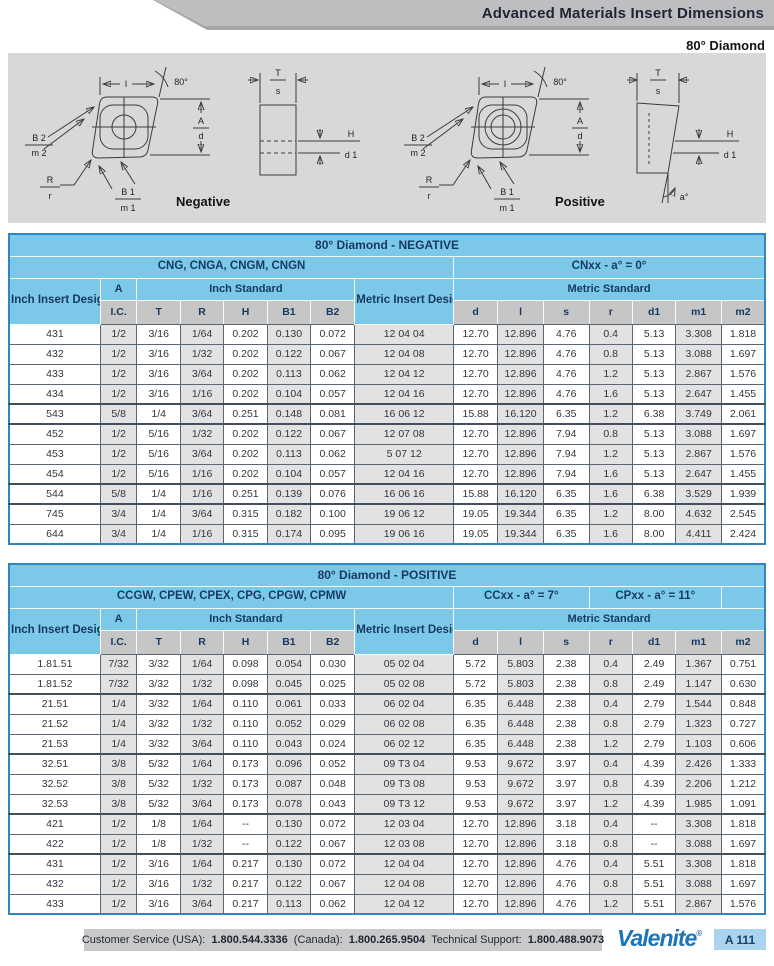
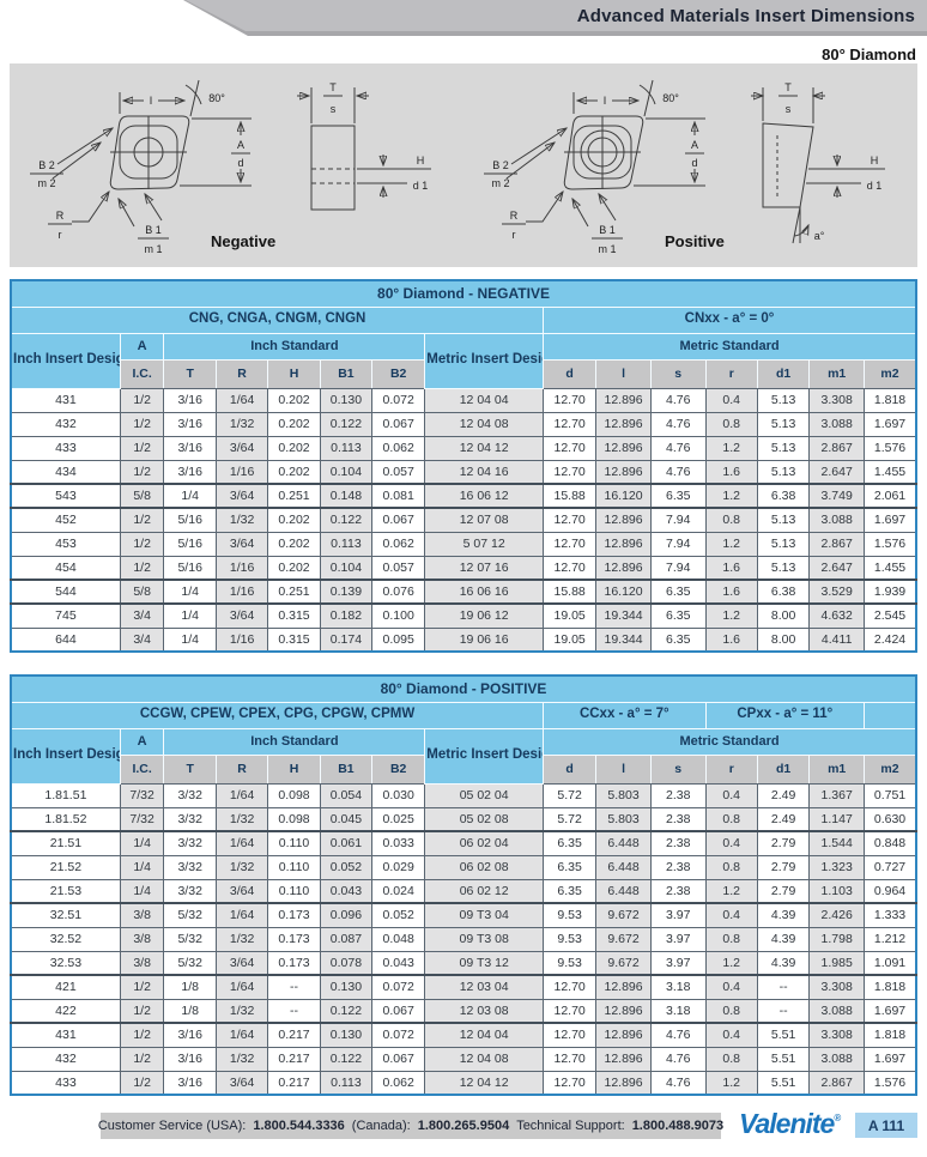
  Advanced Materials Insert Dimensions
  80° Diamond
  I
  80°
  A
  d
  B 2
  m 2
  R
  r
  B 1
  m 1
  T
  s
  H
  d 1
  Negative
  I
  80°
  A
  d
  B 2
  m 2
  R
  r
  B 1
  m 1
  T
  s
  H
  d 1
  a°
  Positive
  80° Diamond - NEGATIVE
  CNG, CNGA, CNGM, CNGN	CNxx - a° = 0°
  Inch Insert Desi	A	Inch Standard	Metric Insert Desi	Metric Standard
  I.C.	T	R	H	B1	B2	d	l	s	r	d1	m1	m2
  431	1/2	3/16	1/64	0.202	0.130	0.072	12 04 04	12.70	12.896	4.76	0.4	5.13	3.308	1.818
  432	1/2	3/16	1/32	0.202	0.122	0.067	12 04 08	12.70	12.896	4.76	0.8	5.13	3.088	1.697
  433	1/2	3/16	3/64	0.202	0.113	0.062	12 04 12	12.70	12.896	4.76	1.2	5.13	2.867	1.576
  434	1/2	3/16	1/16	0.202	0.104	0.057	12 04 16	12.70	12.896	4.76	1.6	5.13	2.647	1.455
  543	5/8	1/4	3/64	0.251	0.148	0.081	16 06 12	15.88	16.120	6.35	1.2	6.38	3.749	2.061
  452	1/2	5/16	1/32	0.202	0.122	0.067	12 07 08	12.70	12.896	7.94	0.8	5.13	3.088	1.697
  453	1/2	5/16	3/64	0.202	0.113	0.062	5 07 12	12.70	12.896	7.94	1.2	5.13	2.867	1.576
- 454	1/2	5/16	1/16	0.202	0.104	0.057	12 04 16	12.70	12.896	7.94	1.6	5.13	2.647	1.455
+ 454	1/2	5/16	1/16	0.202	0.104	0.057	12 07 16	12.70	12.896	7.94	1.6	5.13	2.647	1.455
  544	5/8	1/4	1/16	0.251	0.139	0.076	16 06 16	15.88	16.120	6.35	1.6	6.38	3.529	1.939
  745	3/4	1/4	3/64	0.315	0.182	0.100	19 06 12	19.05	19.344	6.35	1.2	8.00	4.632	2.545
  644	3/4	1/4	1/16	0.315	0.174	0.095	19 06 16	19.05	19.344	6.35	1.6	8.00	4.411	2.424
  80° Diamond - POSITIVE
  CCGW, CPEW, CPEX, CPG, CPGW, CPMW	CCxx - a° = 7°	CPxx - a° = 11°
  Inch Insert Desi	A	Inch Standard	Metric Insert Desi	Metric Standard
  I.C.	T	R	H	B1	B2	d	l	s	r	d1	m1	m2
  1.81.51	7/32	3/32	1/64	0.098	0.054	0.030	05 02 04	5.72	5.803	2.38	0.4	2.49	1.367	0.751
  1.81.52	7/32	3/32	1/32	0.098	0.045	0.025	05 02 08	5.72	5.803	2.38	0.8	2.49	1.147	0.630
  21.51	1/4	3/32	1/64	0.110	0.061	0.033	06 02 04	6.35	6.448	2.38	0.4	2.79	1.544	0.848
  21.52	1/4	3/32	1/32	0.110	0.052	0.029	06 02 08	6.35	6.448	2.38	0.8	2.79	1.323	0.727
- 21.53	1/4	3/32	3/64	0.110	0.043	0.024	06 02 12	6.35	6.448	2.38	1.2	2.79	1.103	0.606
+ 21.53	1/4	3/32	3/64	0.110	0.043	0.024	06 02 12	6.35	6.448	2.38	1.2	2.79	1.103	0.964
  32.51	3/8	5/32	1/64	0.173	0.096	0.052	09 T3 04	9.53	9.672	3.97	0.4	4.39	2.426	1.333
- 32.52	3/8	5/32	1/32	0.173	0.087	0.048	09 T3 08	9.53	9.672	3.97	0.8	4.39	2.206	1.212
+ 32.52	3/8	5/32	1/32	0.173	0.087	0.048	09 T3 08	9.53	9.672	3.97	0.8	4.39	1.798	1.212
  32.53	3/8	5/32	3/64	0.173	0.078	0.043	09 T3 12	9.53	9.672	3.97	1.2	4.39	1.985	1.091
  421	1/2	1/8	1/64	--	0.130	0.072	12 03 04	12.70	12.896	3.18	0.4	--	3.308	1.818
  422	1/2	1/8	1/32	--	0.122	0.067	12 03 08	12.70	12.896	3.18	0.8	--	3.088	1.697
  431	1/2	3/16	1/64	0.217	0.130	0.072	12 04 04	12.70	12.896	4.76	0.4	5.51	3.308	1.818
  432	1/2	3/16	1/32	0.217	0.122	0.067	12 04 08	12.70	12.896	4.76	0.8	5.51	3.088	1.697
  433	1/2	3/16	3/64	0.217	0.113	0.062	12 04 12	12.70	12.896	4.76	1.2	5.51	2.867	1.576
  Customer Service (USA):
  1.800.544.3336
  (Canada):
  1.800.265.9504
  Technical Support:
  1.800.488.9073
  Valenite®
  A 111
